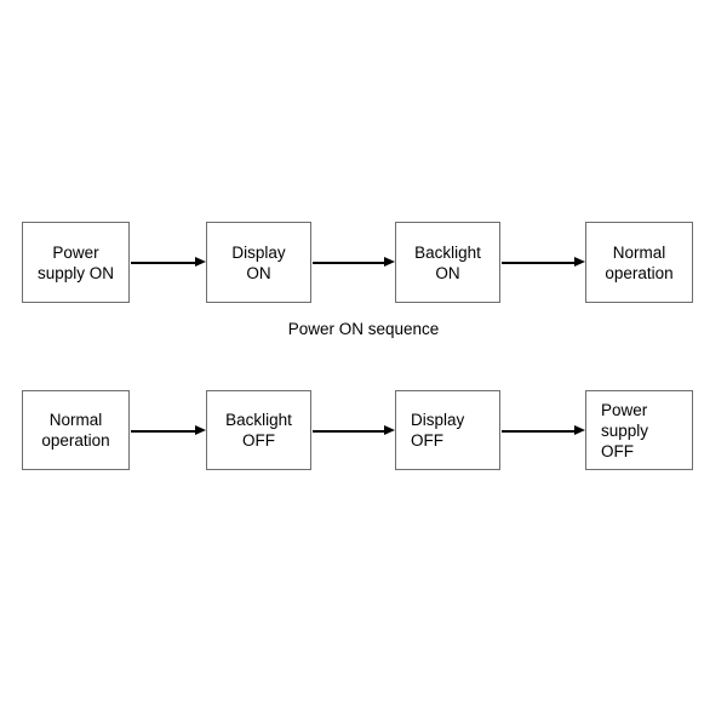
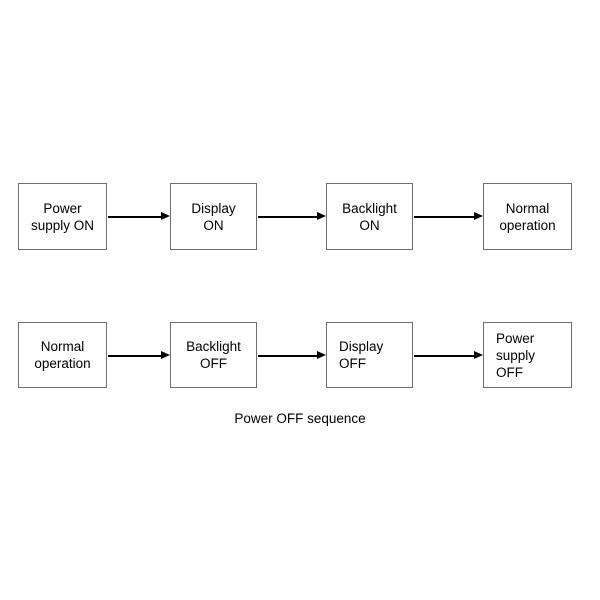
  Power
  supply ON
  Display
  ON
  Backlight
  ON
  Normal
  operation
- Power ON sequence
  Normal
  operation
  Backlight
  OFF
  Display
  OFF
  Power
  supply
  OFF
+ Power OFF sequence
